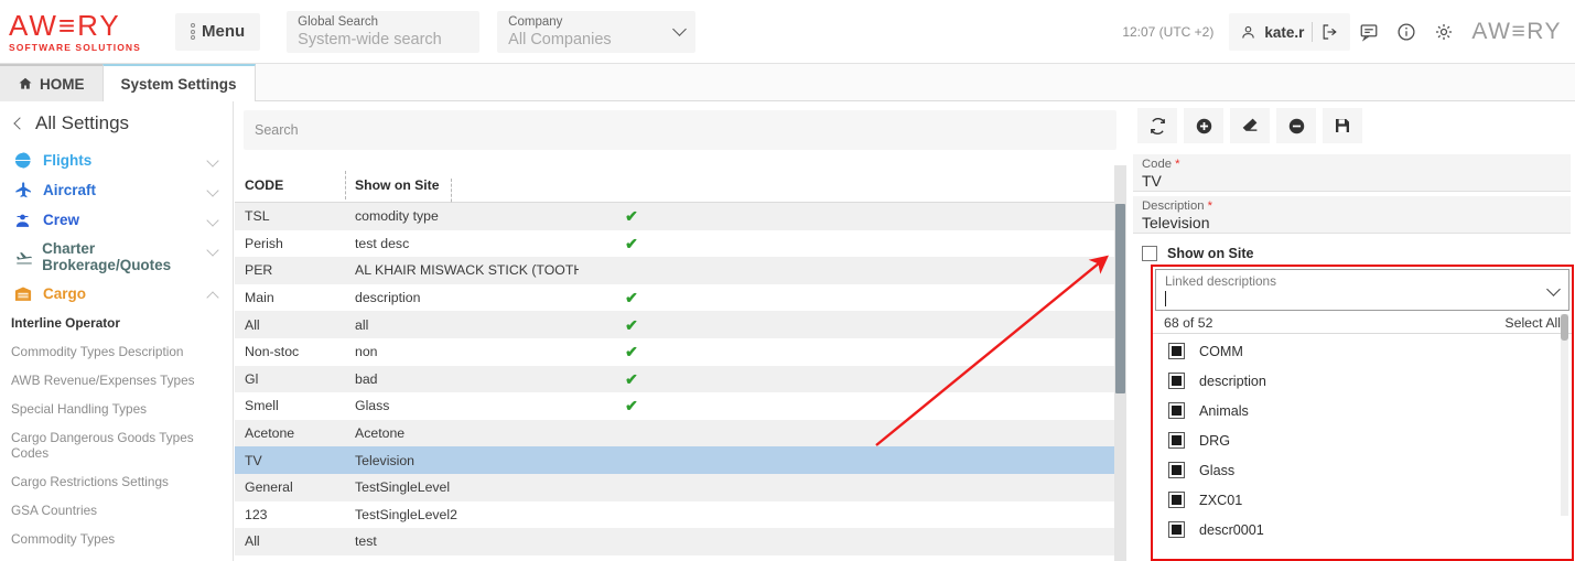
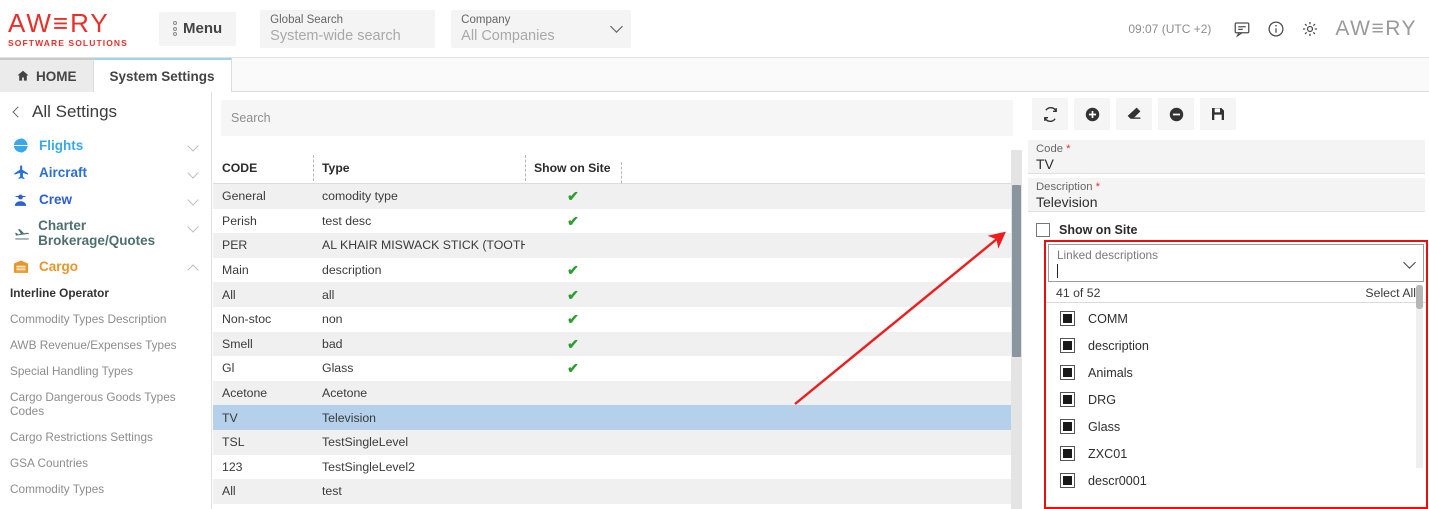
  AW≡RY
  SOFTWARE SOLUTIONS
  Menu
  Global Search
  System-wide search
  Company
  All Companies
- 12:07 (UTC +2)
+ 09:07 (UTC +2)
- kate.r
  AW≡RY
  HOME
  System Settings
  All Settings
  Flights
  Aircraft
  Crew
  Charter Brokerage/Quotes
  Cargo
  Interline Operator
  Commodity Types Description
  AWB Revenue/Expenses Types
  Special Handling Types
  Cargo Dangerous Goods Types Codes
  Cargo Restrictions Settings
  GSA Countries
  Commodity Types
  Search
  CODE
+ Type
  Show on Site
- TSL
+ General
  comodity type
  ✔
  Perish
  test desc
  ✔
  PER
  AL KHAIR MISWACK STICK (TOOTH
  Main
  description
  ✔
  All
  all
  ✔
  Non-stoc
  non
  ✔
- Gl
+ Smell
  bad
  ✔
- Smell
+ Gl
  Glass
  ✔
  Acetone
  Acetone
  TV
  Television
- General
+ TSL
  TestSingleLevel
  123
  TestSingleLevel2
  All
  test
  Code *
  TV
  Description *
  Television
  Show on Site
  Linked descriptions
- 68 of 52
+ 41 of 52
  Select All
  COMM
  description
  Animals
  DRG
  Glass
  ZXC01
  descr0001
